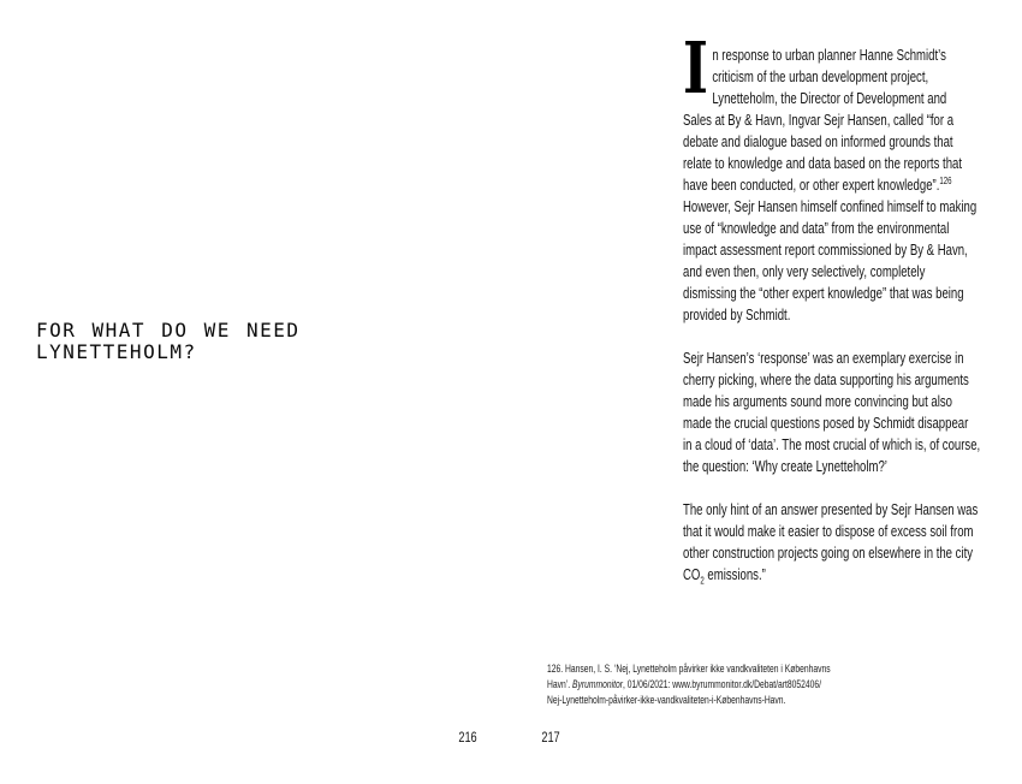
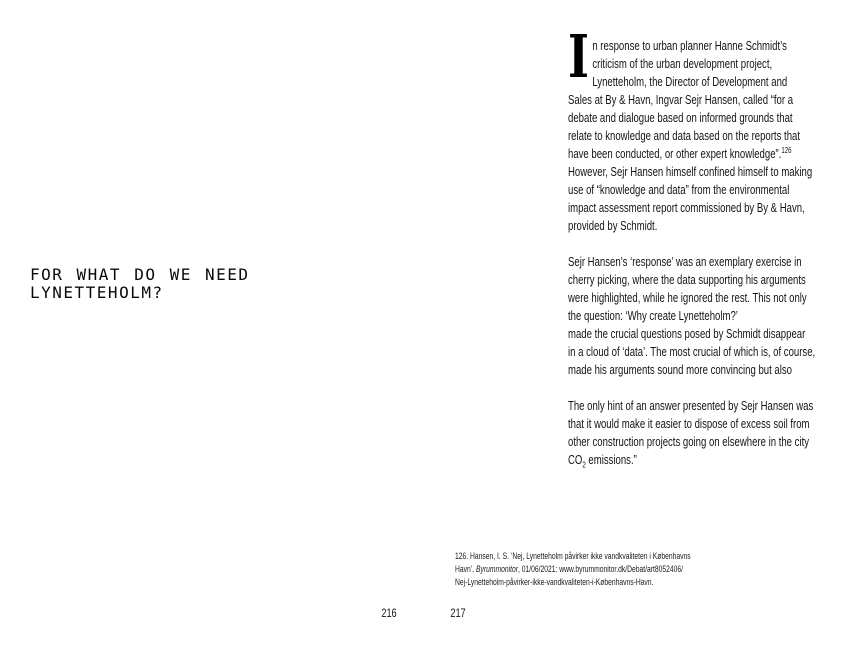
  FOR WHAT DO WE NEED
  LYNETTEHOLM?
  I
  n response to urban planner Hanne Schmidt’s
  criticism of the urban development project,
  Lynetteholm, the Director of Development and
  Sales at By & Havn, Ingvar Sejr Hansen, called “for a
  debate and dialogue based on informed grounds that
  relate to knowledge and data based on the reports that
  have been conducted, or other expert knowledge”.126
  However, Sejr Hansen himself confined himself to making
  use of “knowledge and data” from the environmental
  impact assessment report commissioned by By & Havn,
- and even then, only very selectively, completely
- dismissing the “other expert knowledge” that was being
  provided by Schmidt.
  Sejr Hansen’s ‘response’ was an exemplary exercise in
  cherry picking, where the data supporting his arguments
+ were highlighted, while he ignored the rest. This not only
- made his arguments sound more convincing but also
+ the question: ‘Why create Lynetteholm?’
  made the crucial questions posed by Schmidt disappear
  in a cloud of ‘data’. The most crucial of which is, of course,
- the question: ‘Why create Lynetteholm?’
+ made his arguments sound more convincing but also
  The only hint of an answer presented by Sejr Hansen was
  that it would make it easier to dispose of excess soil from
  other construction projects going on elsewhere in the city
  CO2 emissions.”
  126. Hansen, I. S. ‘Nej, Lynetteholm påvirker ikke vandkvaliteten i Københavns
  Havn’. Byrummonitor, 01/06/2021: www.byrummonitor.dk/Debat/art8052406/
  Nej-Lynetteholm-påvirker-ikke-vandkvaliteten-i-Københavns-Havn.
  216
  217
